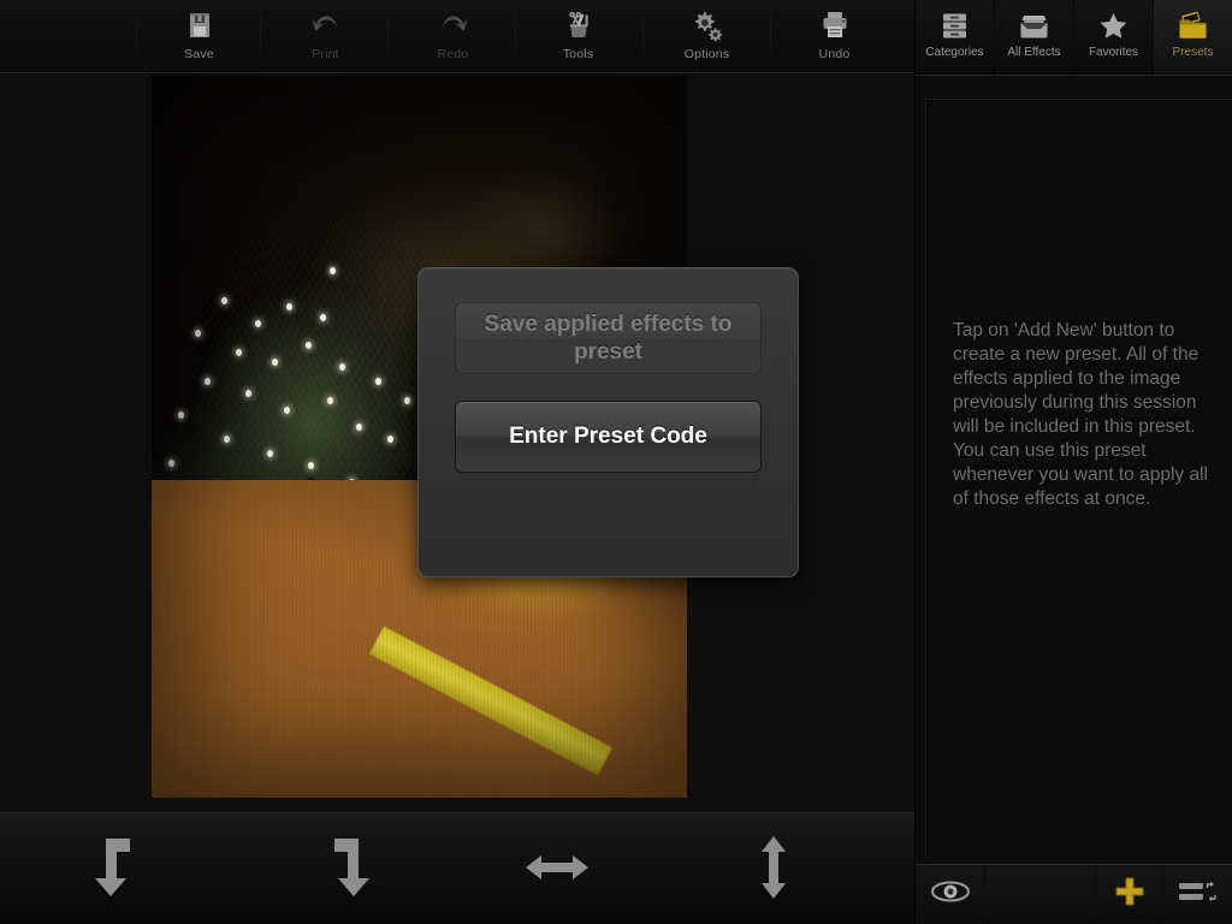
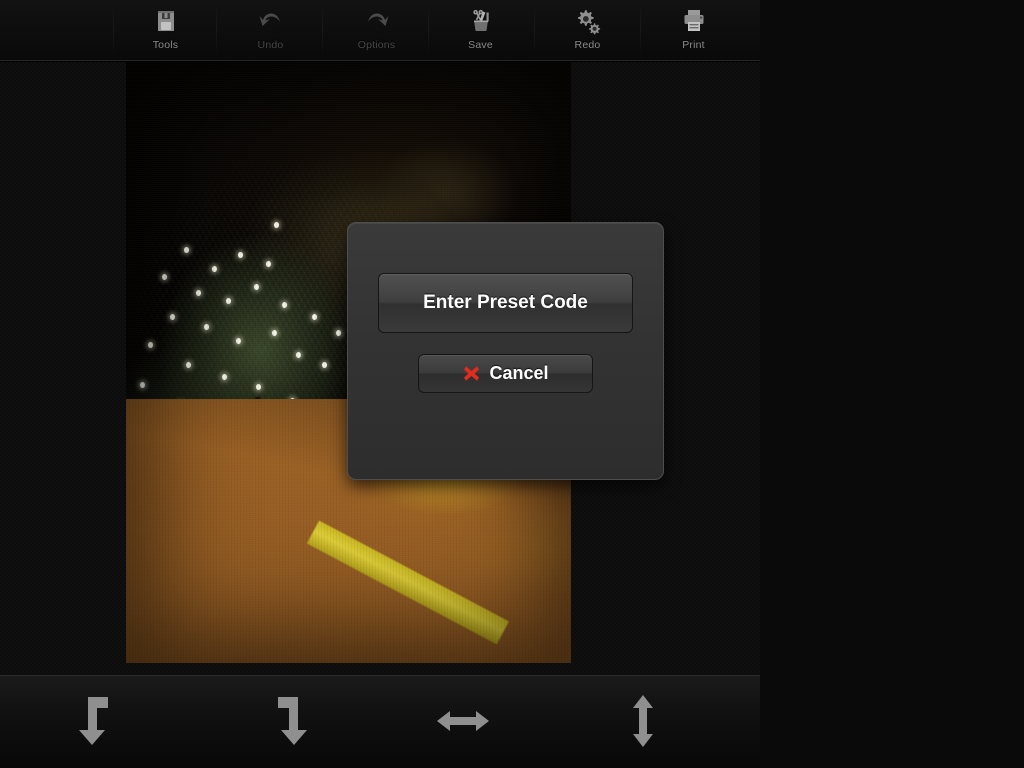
- Save
+ Tools
- Print
+ Undo
- Redo
+ Options
- Tools
+ Save
- Options
+ Redo
- Undo
+ Print
- Categories
- All Effects
- Favorites
- Presets
- Tap on 'Add New' button to create a new preset. All of the effects applied to the image previously during this session will be included in this preset. You can use this preset whenever you want to apply all of those effects at once.
- Save applied effects to preset
  Enter Preset Code
+ Cancel
